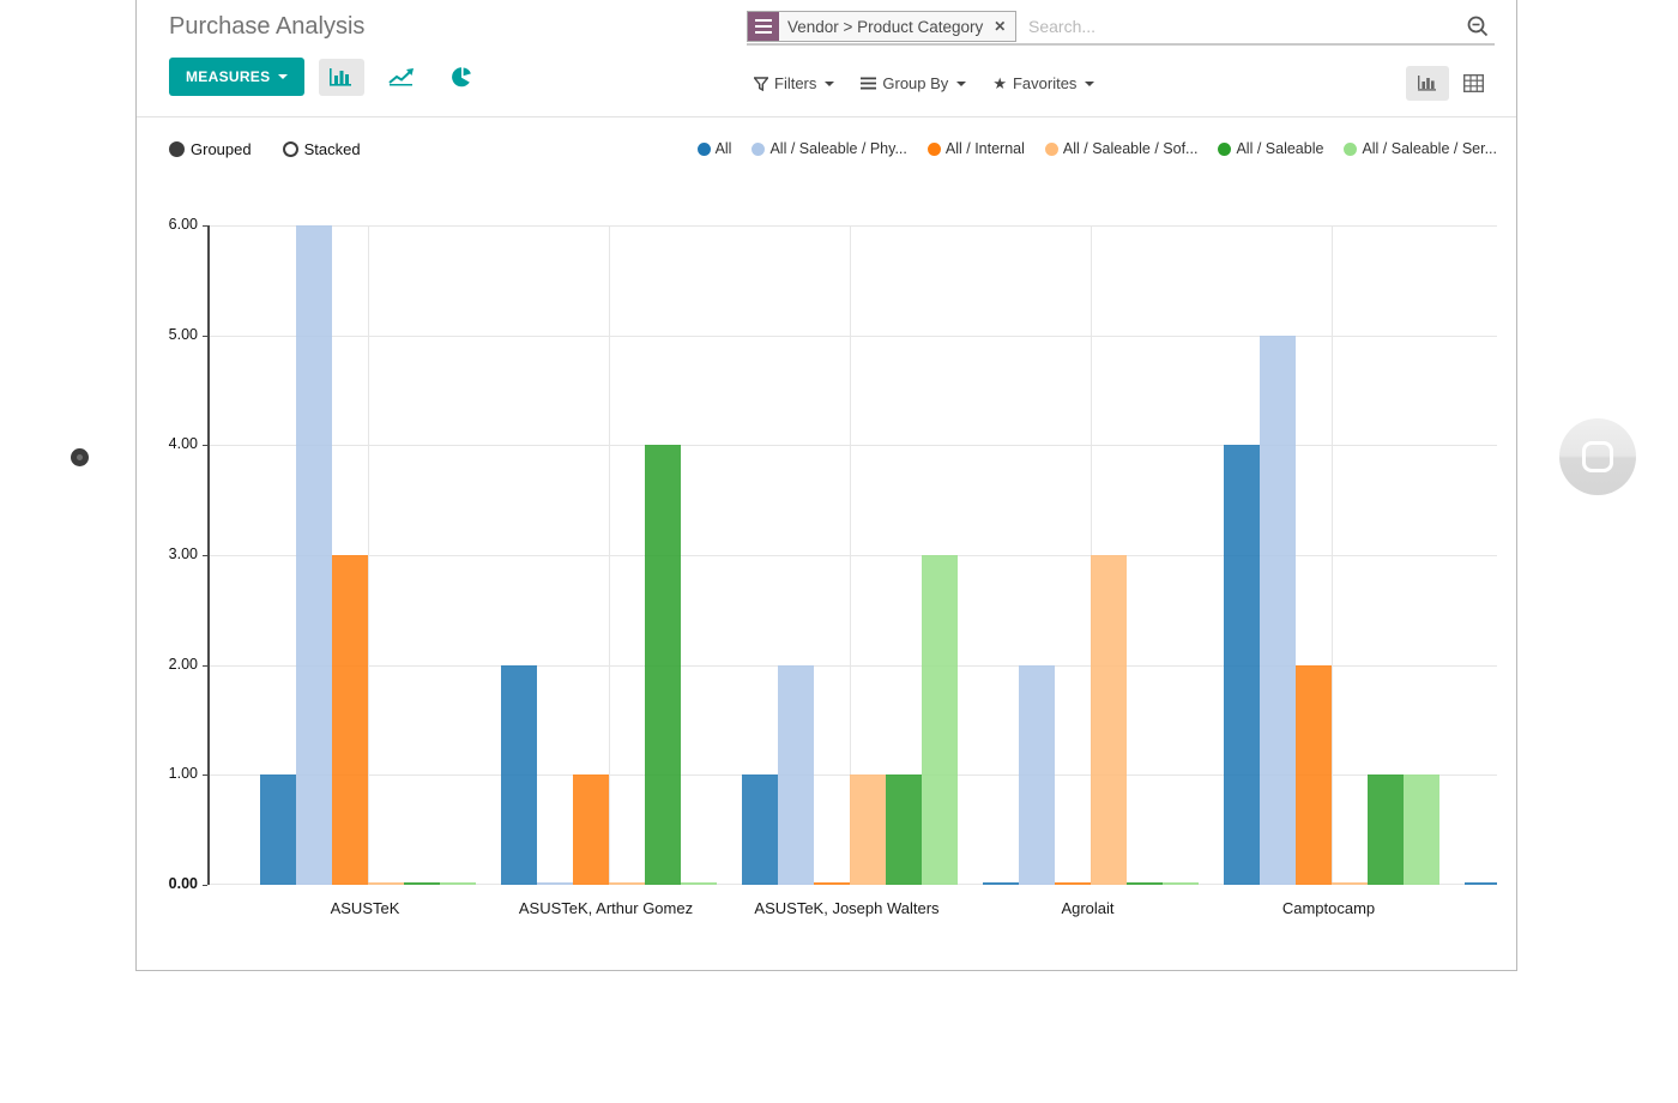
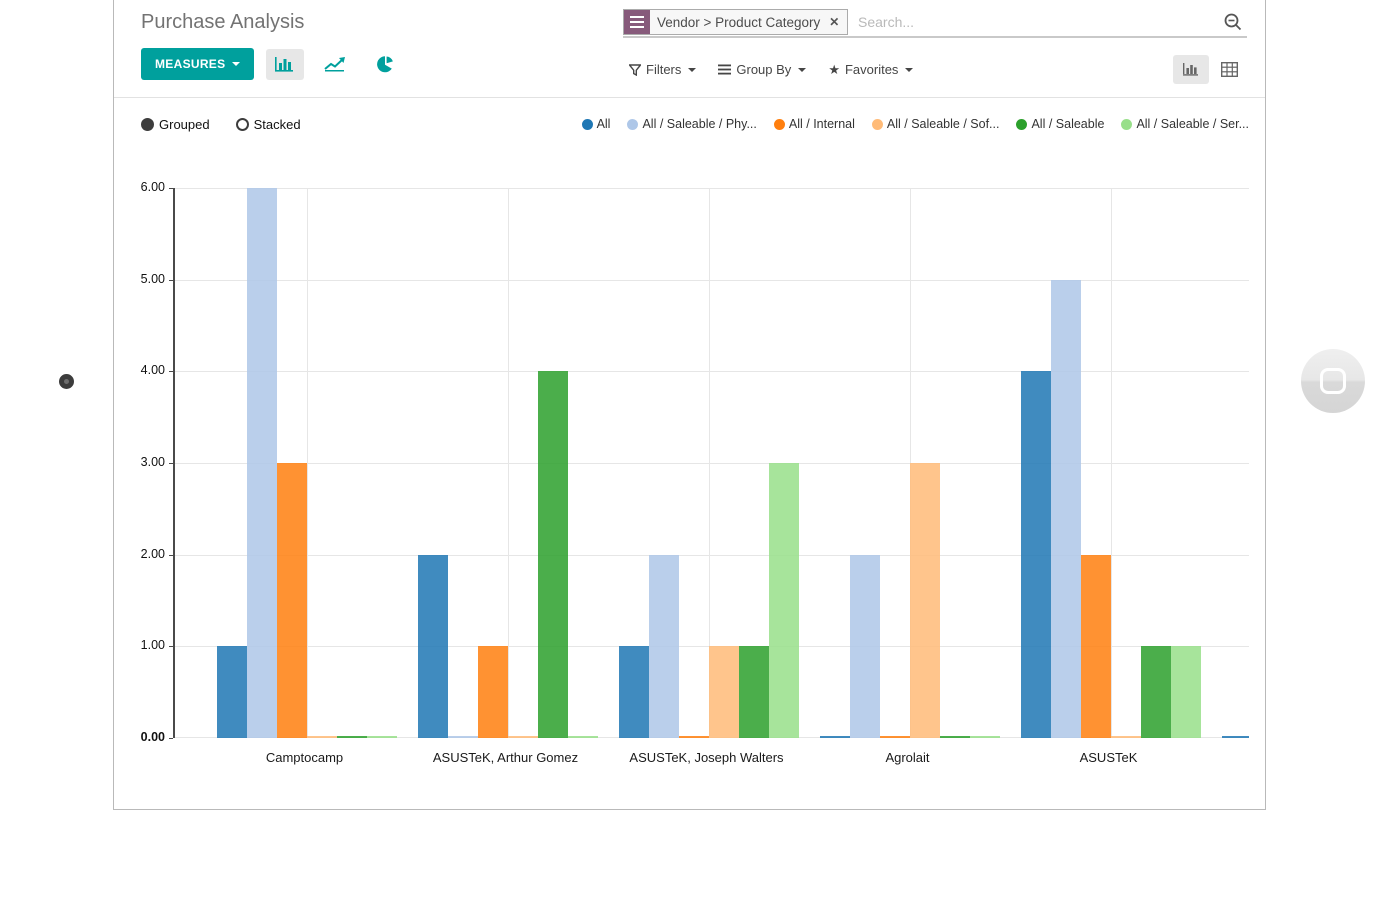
  Purchase Analysis
  MEASURES
  Vendor > Product Category
  ✕
  Search...
  Filters
  Group By
  ★
  Favorites
  Grouped
  Stacked
  All
  All / Saleable / Phy...
  All / Internal
  All / Saleable / Sof...
  All / Saleable
  All / Saleable / Ser...
  0.00
  1.00
  2.00
  3.00
  4.00
  5.00
  6.00
- ASUSTeK
+ Camptocamp
  ASUSTeK, Arthur Gomez
  ASUSTeK, Joseph Walters
  Agrolait
- Camptocamp
+ ASUSTeK
